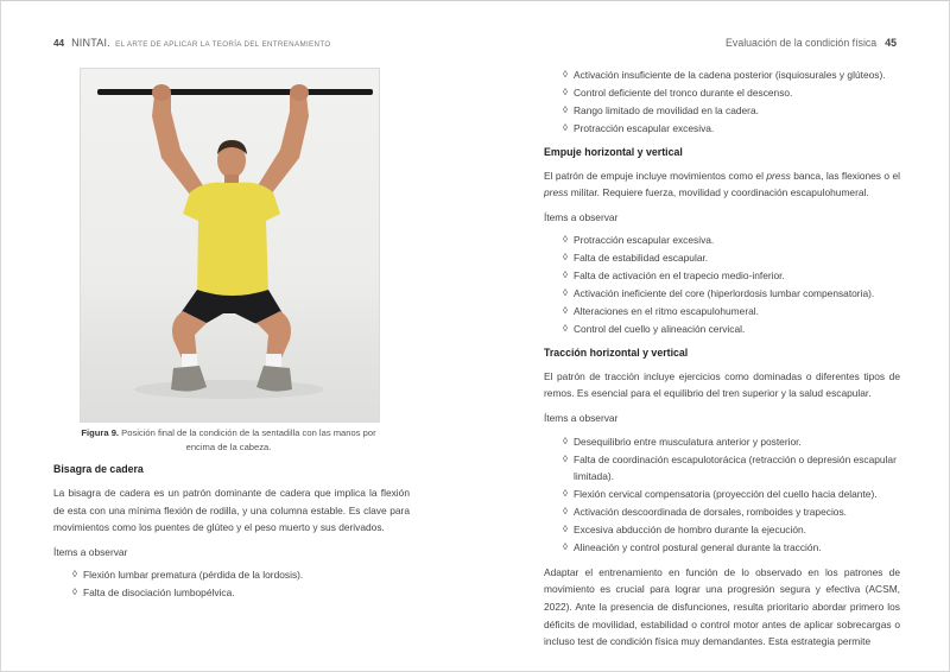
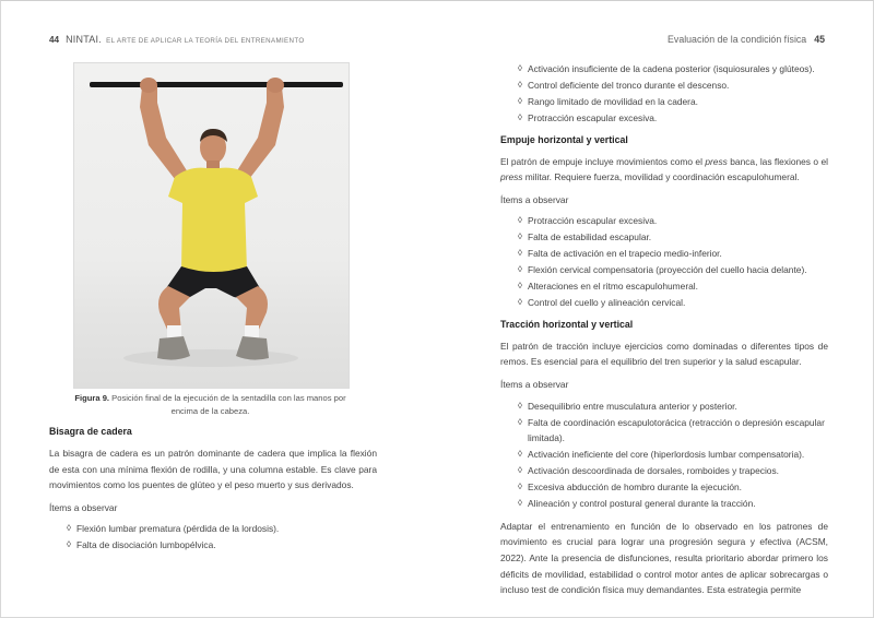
- Figura 9. Posición final de la condición de la sentadilla con las manos por encima de la cabeza.
+ Figura 9. Posición final de la ejecución de la sentadilla con las manos por encima de la cabeza.
  Bisagra de cadera
  La bisagra de cadera es un patrón dominante de cadera que implica la flexión de esta con una mínima flexión de rodilla, y una columna estable. Es clave para movimientos como los puentes de glúteo y el peso muerto y sus derivados.
  Ítems a observar
  ◊
  Flexión lumbar prematura (pérdida de la lordosis).
  ◊
  Falta de disociación lumbopélvica.
  Evaluación de la condición física 45
  ◊
  Activación insuficiente de la cadena posterior (isquiosurales y glúteos).
  ◊
  Control deficiente del tronco durante el descenso.
  ◊
  Rango limitado de movilidad en la cadera.
  ◊
  Protracción escapular excesiva.
  Empuje horizontal y vertical
  El patrón de empuje incluye movimientos como el press banca, las flexiones o el press militar. Requiere fuerza, movilidad y coordinación escapulohumeral.
  Ítems a observar
  ◊
  Protracción escapular excesiva.
  ◊
  Falta de estabilidad escapular.
  ◊
  Falta de activación en el trapecio medio-inferior.
  ◊
- Activación ineficiente del core (hiperlordosis lumbar compensatoria).
+ Flexión cervical compensatoria (proyección del cuello hacia delante).
  ◊
  Alteraciones en el ritmo escapulohumeral.
  ◊
  Control del cuello y alineación cervical.
  Tracción horizontal y vertical
  El patrón de tracción incluye ejercicios como dominadas o diferentes tipos de remos. Es esencial para el equilibrio del tren superior y la salud escapular.
  Ítems a observar
  ◊
  Desequilibrio entre musculatura anterior y posterior.
  ◊
  Falta de coordinación escapulotorácica (retracción o depresión escapular limitada).
  ◊
- Flexión cervical compensatoria (proyección del cuello hacia delante).
+ Activación ineficiente del core (hiperlordosis lumbar compensatoria).
  ◊
  Activación descoordinada de dorsales, romboides y trapecios.
  ◊
  Excesiva abducción de hombro durante la ejecución.
  ◊
  Alineación y control postural general durante la tracción.
  Adaptar el entrenamiento en función de lo observado en los patrones de movimiento es crucial para lograr una progresión segura y efectiva (ACSM, 2022). Ante la presencia de disfunciones, resulta prioritario abordar primero los déficits de movilidad, estabilidad o control motor antes de aplicar sobrecargas o incluso test de condición física muy demandantes. Esta estrategia permite
